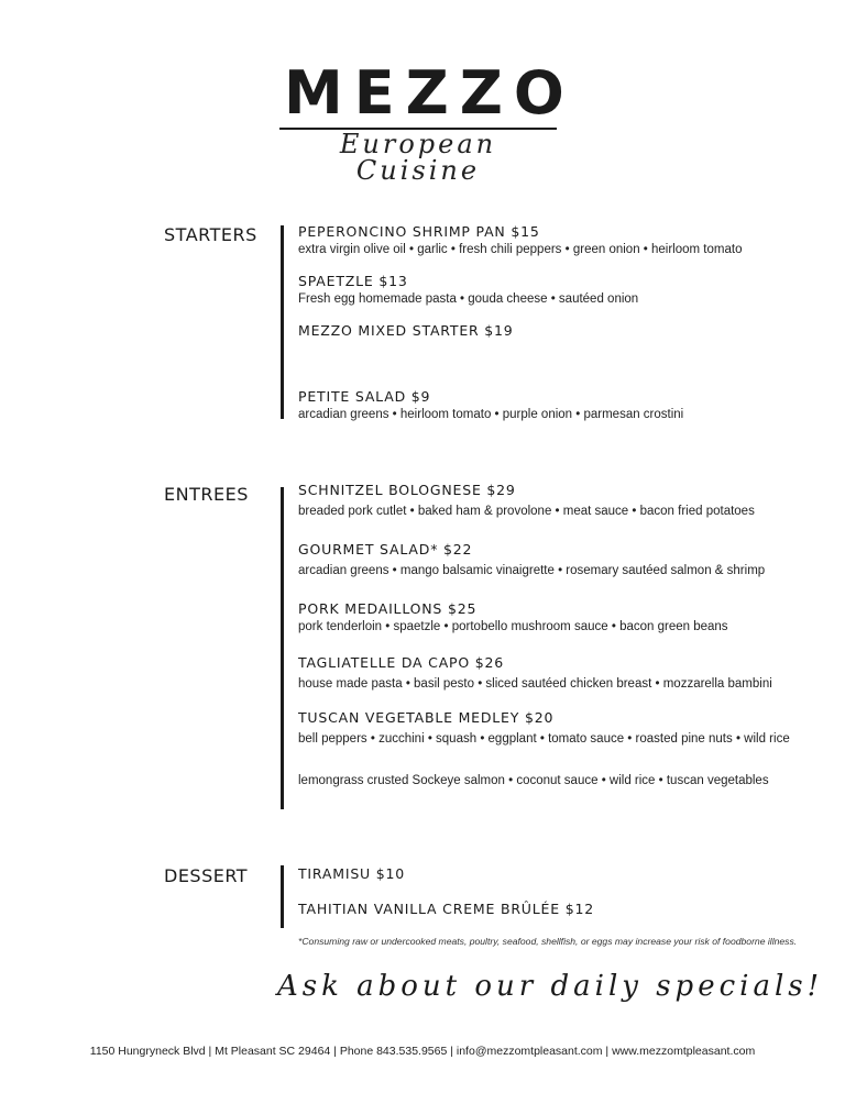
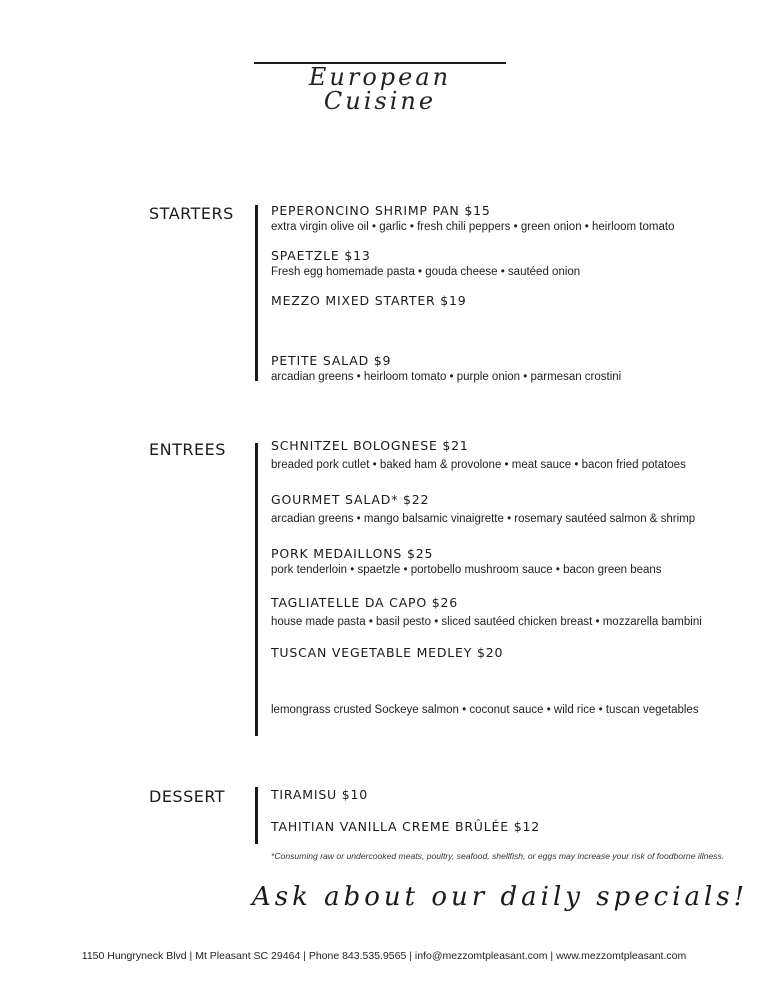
- MEZZO
  European Cuisine
  STARTERS
  PEPERONCINO SHRIMP PAN $15
  extra virgin olive oil • garlic • fresh chili peppers • green onion • heirloom tomato
  SPAETZLE $13
  Fresh egg homemade pasta • gouda cheese • sautéed onion
  MEZZO MIXED STARTER $19
  PETITE SALAD $9
  arcadian greens • heirloom tomato • purple onion • parmesan crostini
  ENTREES
- SCHNITZEL BOLOGNESE $29
+ SCHNITZEL BOLOGNESE $21
  breaded pork cutlet • baked ham & provolone • meat sauce • bacon fried potatoes
  GOURMET SALAD* $22
  arcadian greens • mango balsamic vinaigrette • rosemary sautéed salmon & shrimp
  PORK MEDAILLONS $25
  pork tenderloin • spaetzle • portobello mushroom sauce • bacon green beans
  TAGLIATELLE DA CAPO $26
  house made pasta • basil pesto • sliced sautéed chicken breast • mozzarella bambini
  TUSCAN VEGETABLE MEDLEY $20
- bell peppers • zucchini • squash • eggplant • tomato sauce • roasted pine nuts • wild rice
  lemongrass crusted Sockeye salmon • coconut sauce • wild rice • tuscan vegetables
  DESSERT
  TIRAMISU $10
  TAHITIAN VANILLA CREME BRÛLÉE $12
  *Consuming raw or undercooked meats, poultry, seafood, shellfish, or eggs may increase your risk of foodborne illness.
  Ask about our daily specials!
  1150 Hungryneck Blvd | Mt Pleasant SC 29464 | Phone 843.535.9565 | info@mezzomtpleasant.com | www.mezzomtpleasant.com
